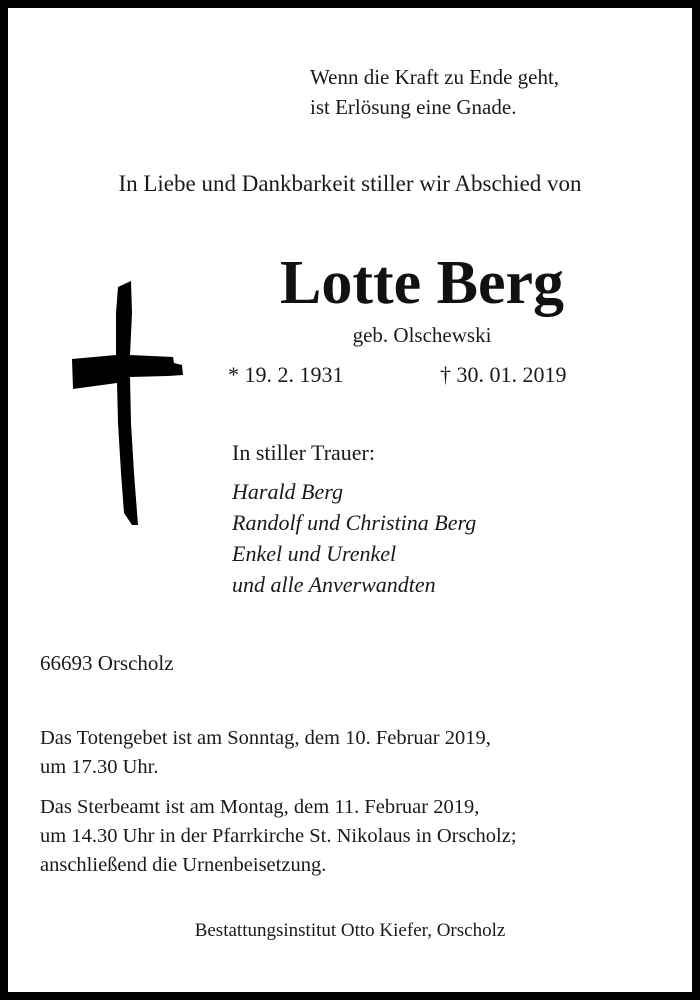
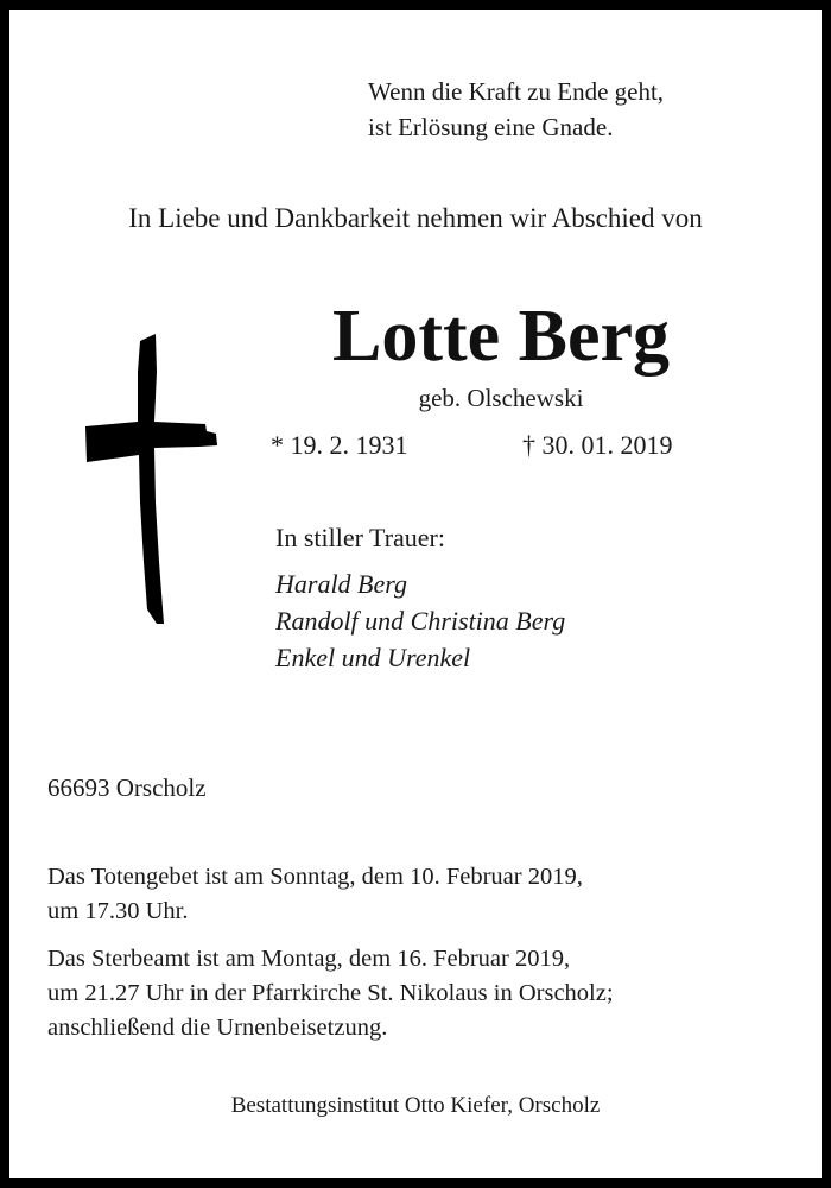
  Wenn die Kraft zu Ende geht,
  ist Erlösung eine Gnade.
- In Liebe und Dankbarkeit stiller wir Abschied von
+ In Liebe und Dankbarkeit nehmen wir Abschied von
  Lotte Berg
  geb. Olschewski
  * 19. 2. 1931
  † 30. 01. 2019
  In stiller Trauer:
  Harald Berg
  Randolf und Christina Berg
  Enkel und Urenkel
- und alle Anverwandten
  66693 Orscholz
  Das Totengebet ist am Sonntag, dem 10. Februar 2019,
  um 17.30 Uhr.
- Das Sterbeamt ist am Montag, dem 11. Februar 2019,
+ Das Sterbeamt ist am Montag, dem 16. Februar 2019,
- um 14.30 Uhr in der Pfarrkirche St. Nikolaus in Orscholz;
+ um 21.27 Uhr in der Pfarrkirche St. Nikolaus in Orscholz;
  anschließend die Urnenbeisetzung.
  Bestattungsinstitut Otto Kiefer, Orscholz
